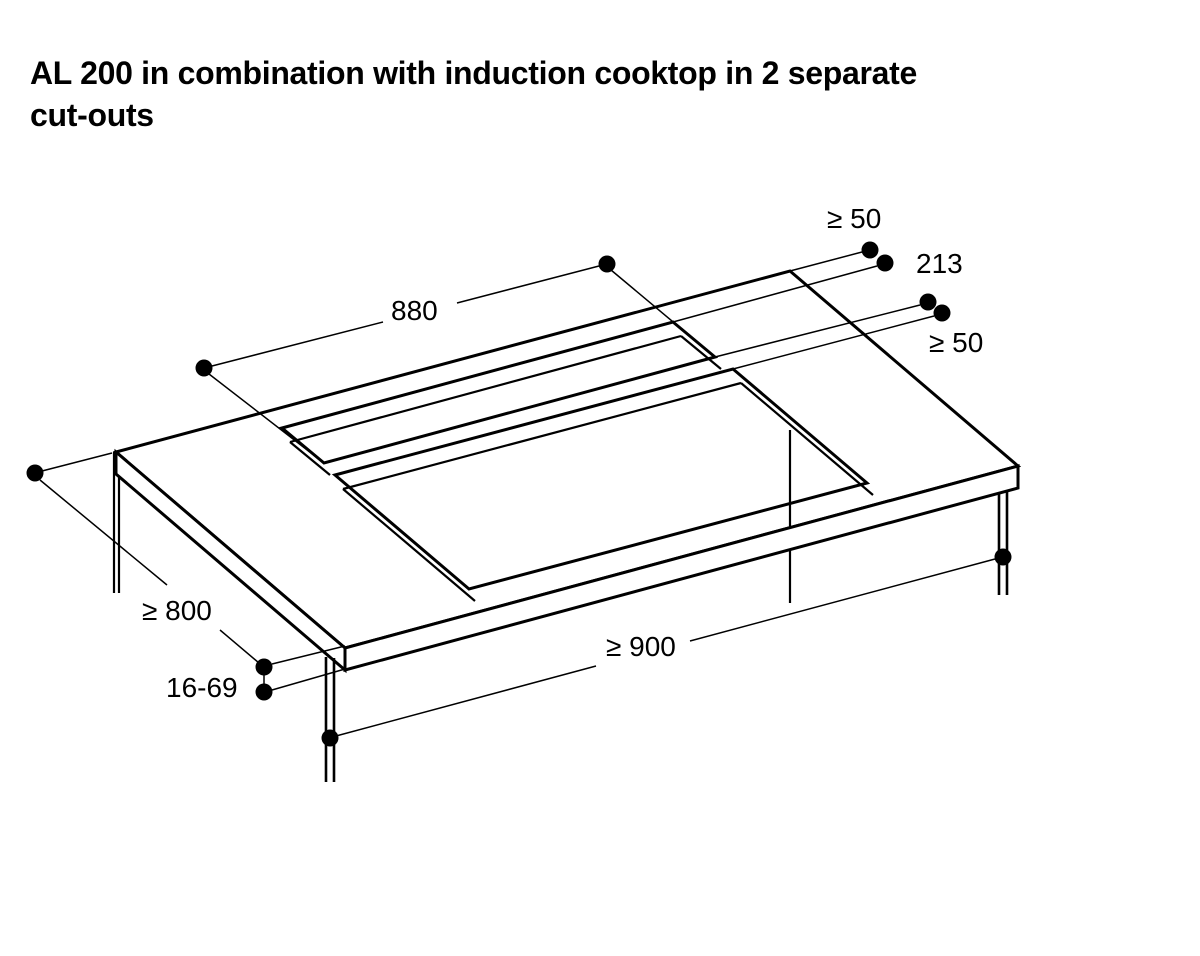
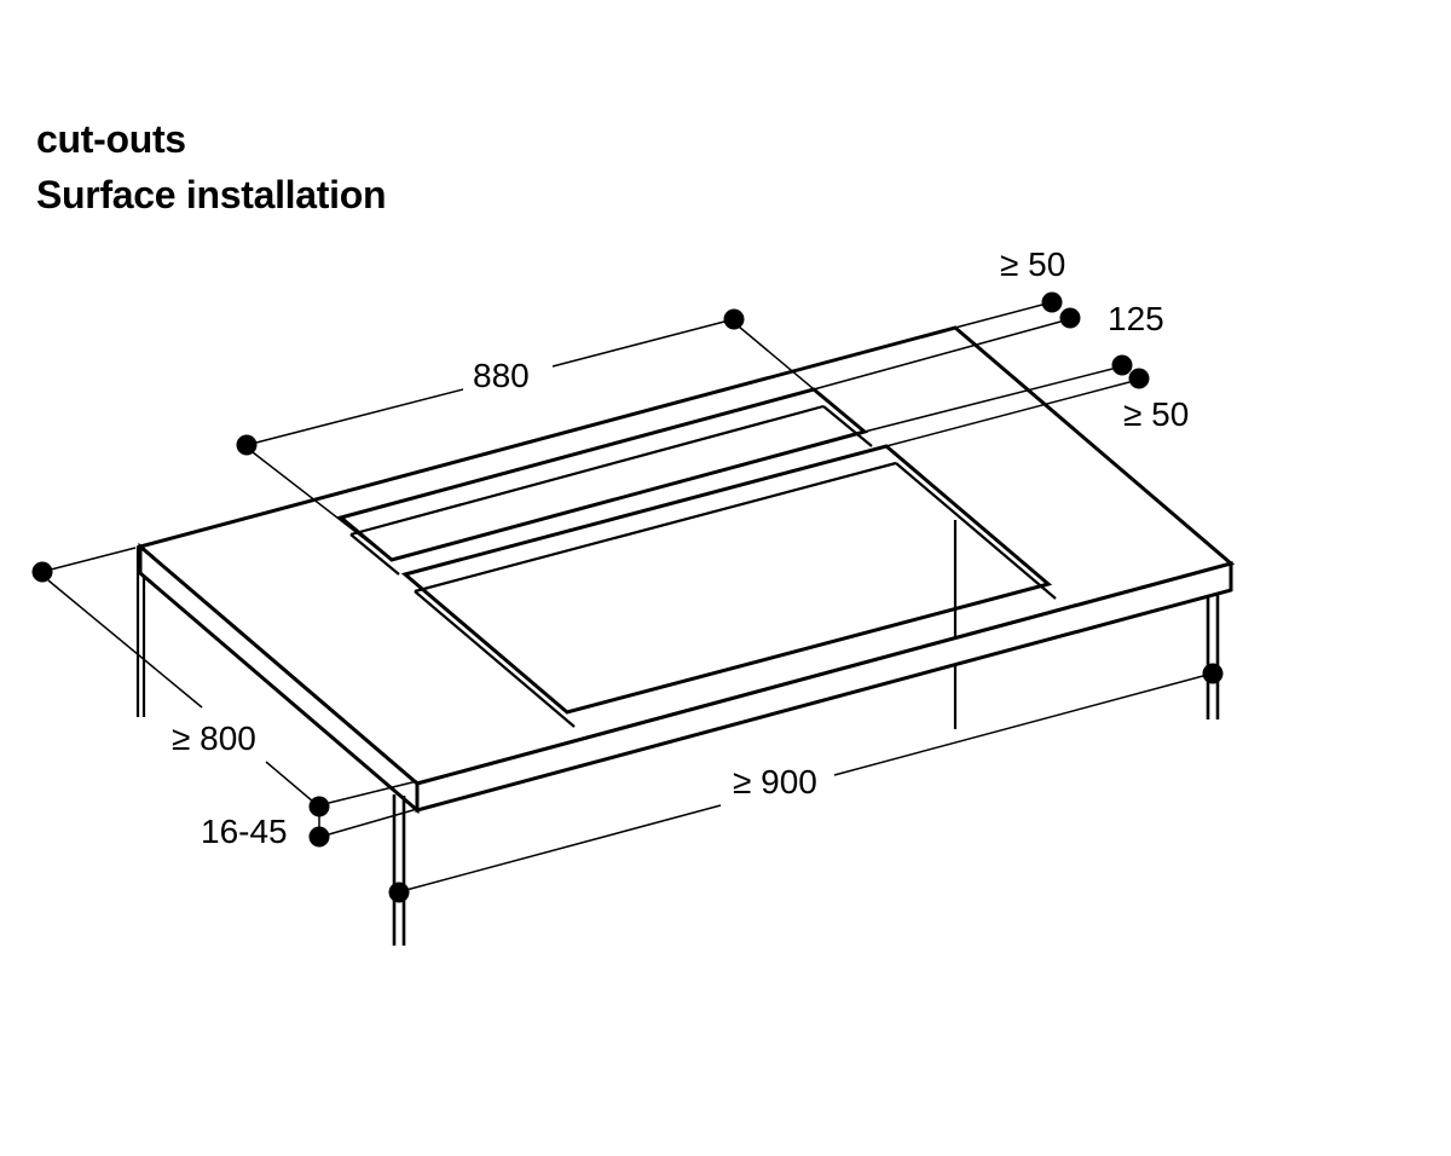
- AL 200 in combination with induction cooktop in 2 separate
  cut-outs
+ Surface installation
  ≥ 50
- 213
+ 125
  ≥ 50
  880
  ≥ 800
- 16-69
+ 16-45
  ≥ 900
